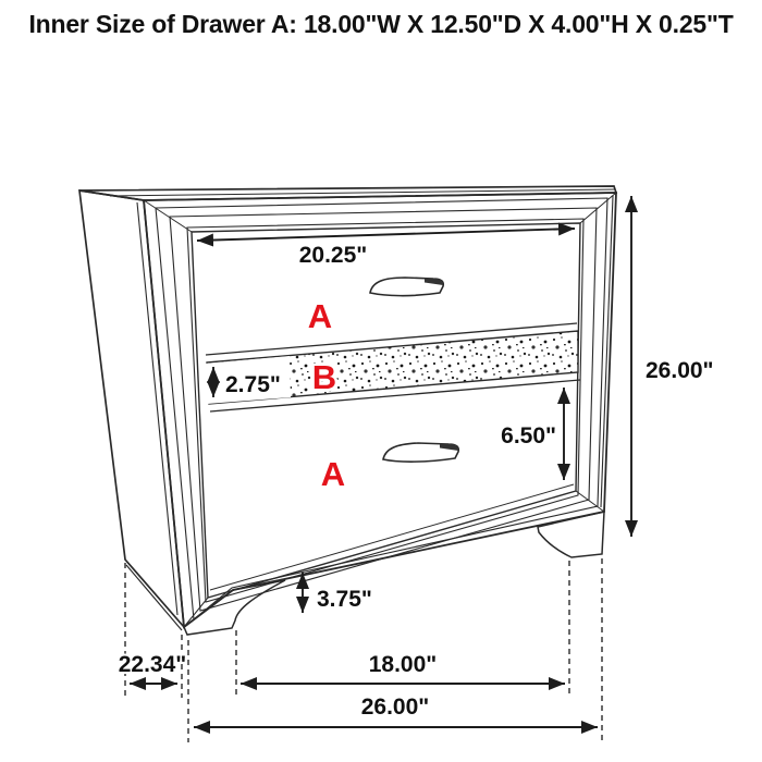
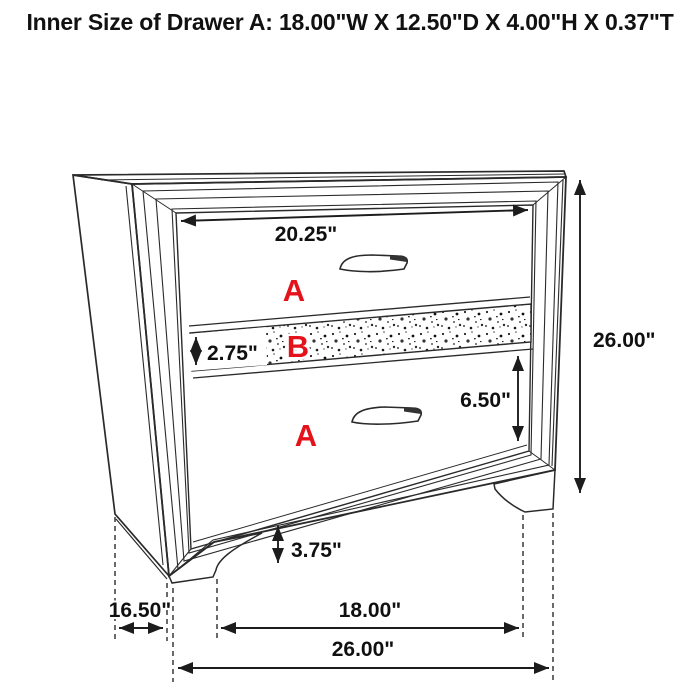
- Inner Size of Drawer A: 18.00"W X 12.50"D X 4.00"H X 0.25"T
+ Inner Size of Drawer A: 18.00"W X 12.50"D X 4.00"H X 0.37"T
  20.25"
  2.75"
  6.50"
  26.00"
  3.75"
- 22.34"
+ 16.50"
  18.00"
  26.00"
  A
  B
  A
